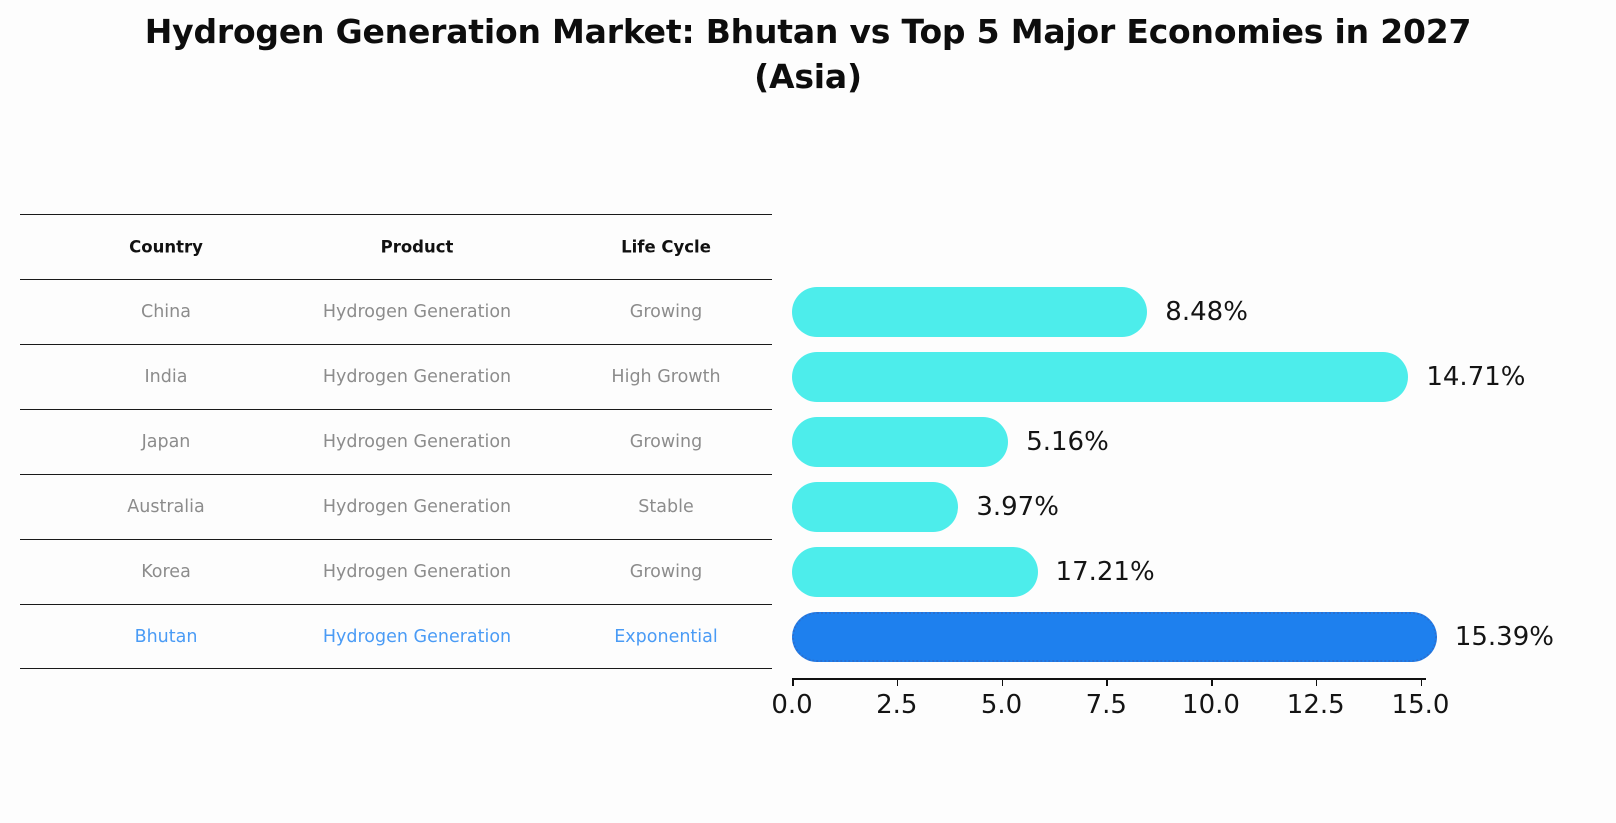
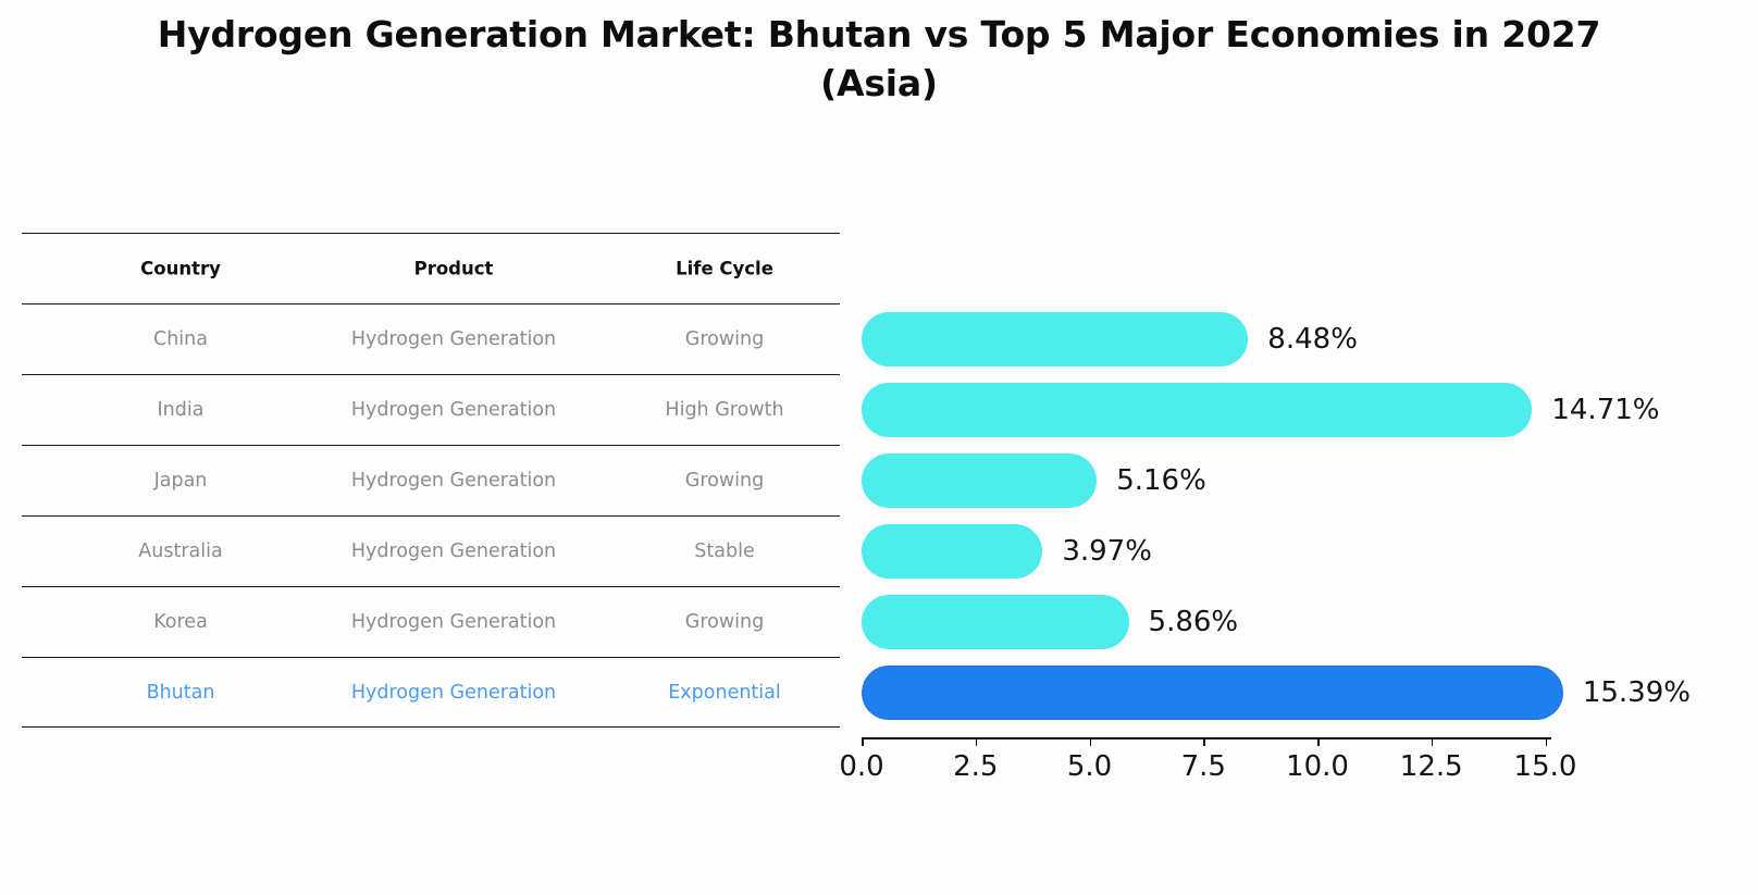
  Hydrogen Generation Market: Bhutan vs Top 5 Major Economies in 2027
  (Asia)
  Country
  Product
  Life Cycle
  China
  Hydrogen Generation
  Growing
  India
  Hydrogen Generation
  High Growth
  Japan
  Hydrogen Generation
  Growing
  Australia
  Hydrogen Generation
  Stable
  Korea
  Hydrogen Generation
  Growing
  Bhutan
  Hydrogen Generation
  Exponential
  8.48%
  14.71%
  5.16%
  3.97%
- 17.21%
+ 5.86%
  15.39%
  0.0
  2.5
  5.0
  7.5
  10.0
  12.5
  15.0
